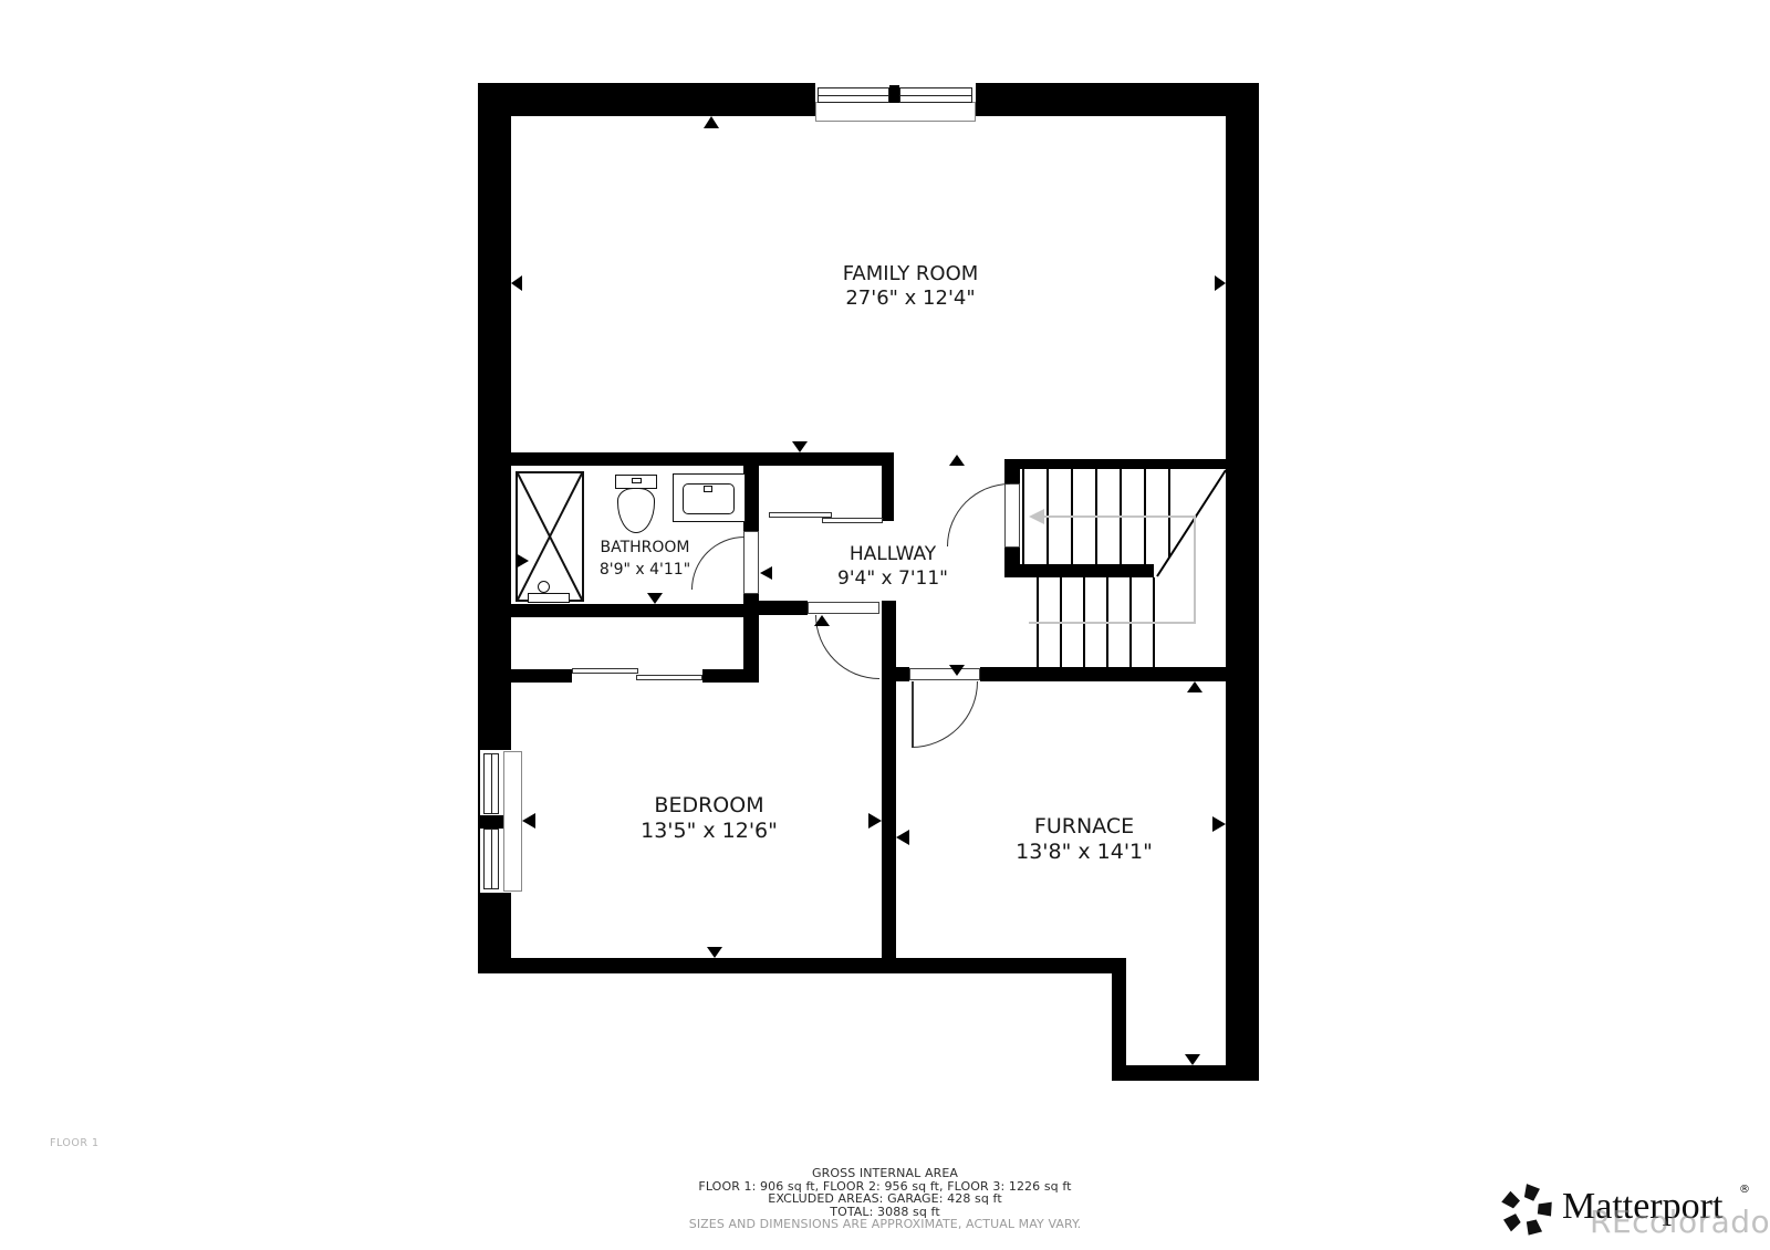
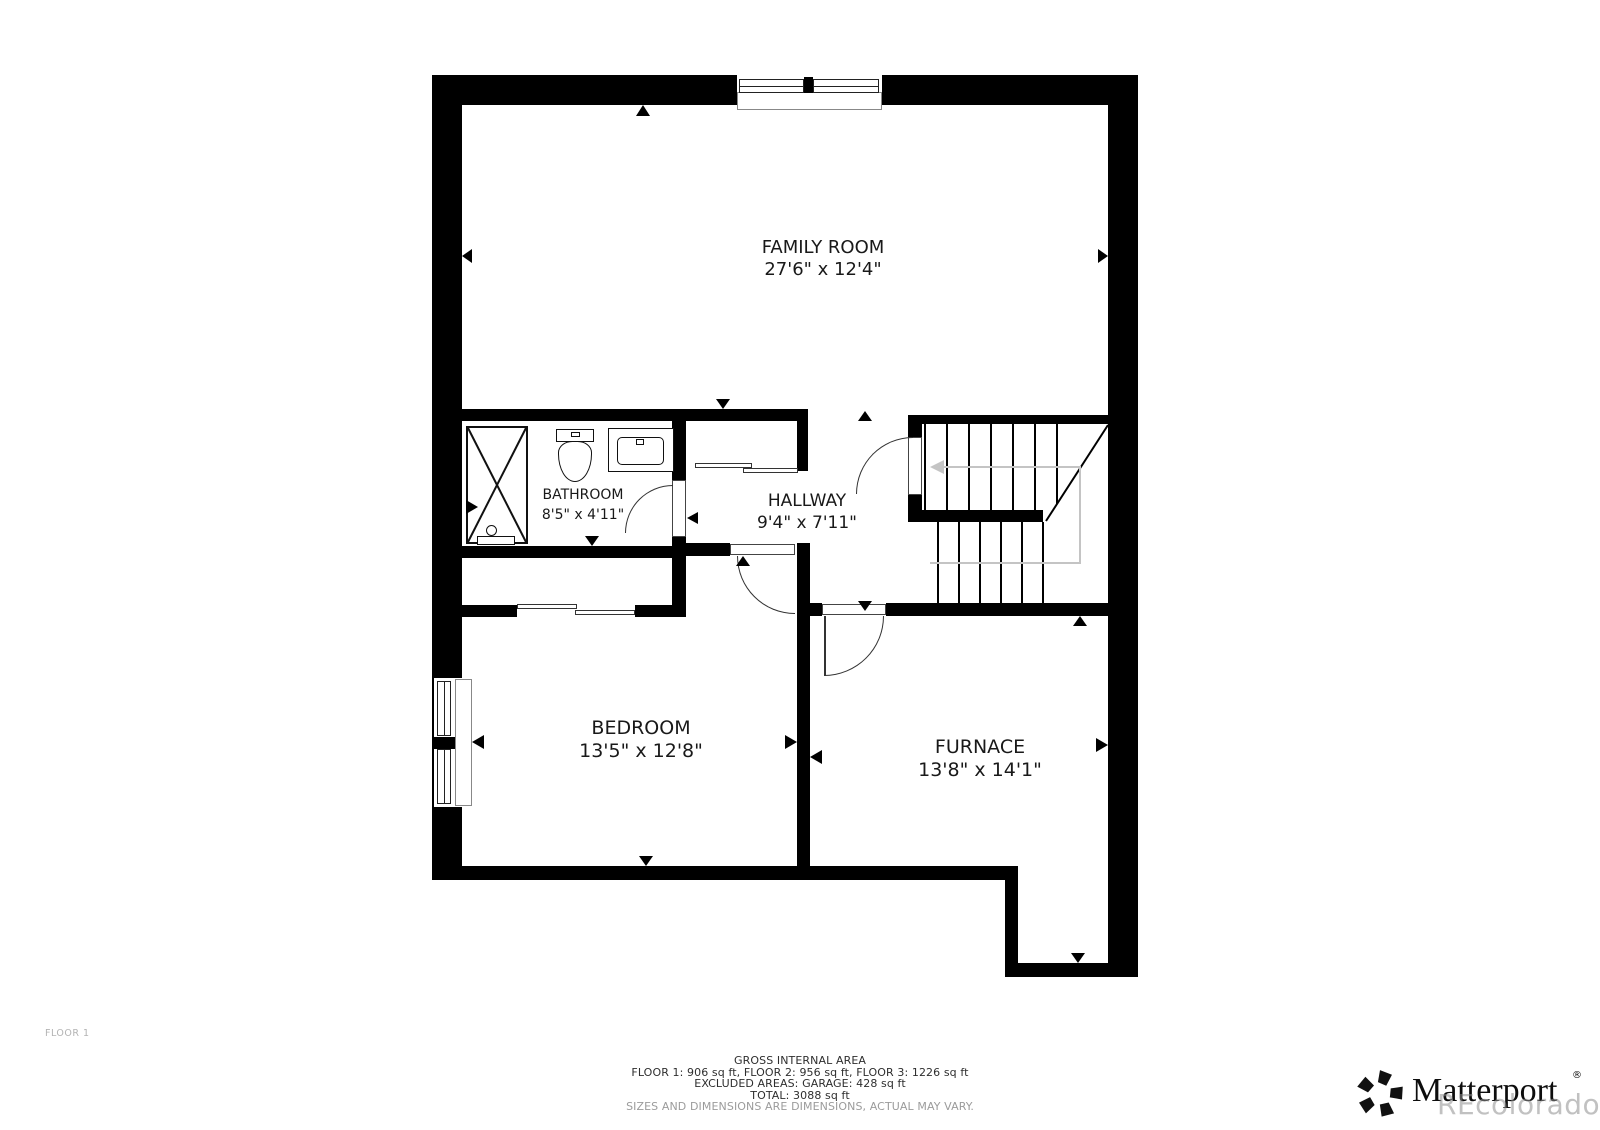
  FAMILY ROOM
  27'6" x 12'4"
  BATHROOM
- 8'9" x 4'11"
+ 8'5" x 4'11"
  HALLWAY
  9'4" x 7'11"
  BEDROOM
- 13'5" x 12'6"
+ 13'5" x 12'8"
  FURNACE
  13'8" x 14'1"
  FLOOR 1
  GROSS INTERNAL AREA
  FLOOR 1: 906 sq ft, FLOOR 2: 956 sq ft, FLOOR 3: 1226 sq ft
  EXCLUDED AREAS: GARAGE: 428 sq ft
  TOTAL: 3088 sq ft
- SIZES AND DIMENSIONS ARE APPROXIMATE, ACTUAL MAY VARY.
+ SIZES AND DIMENSIONS ARE DIMENSIONS, ACTUAL MAY VARY.
  Matterport
  ®
  REcolorado
